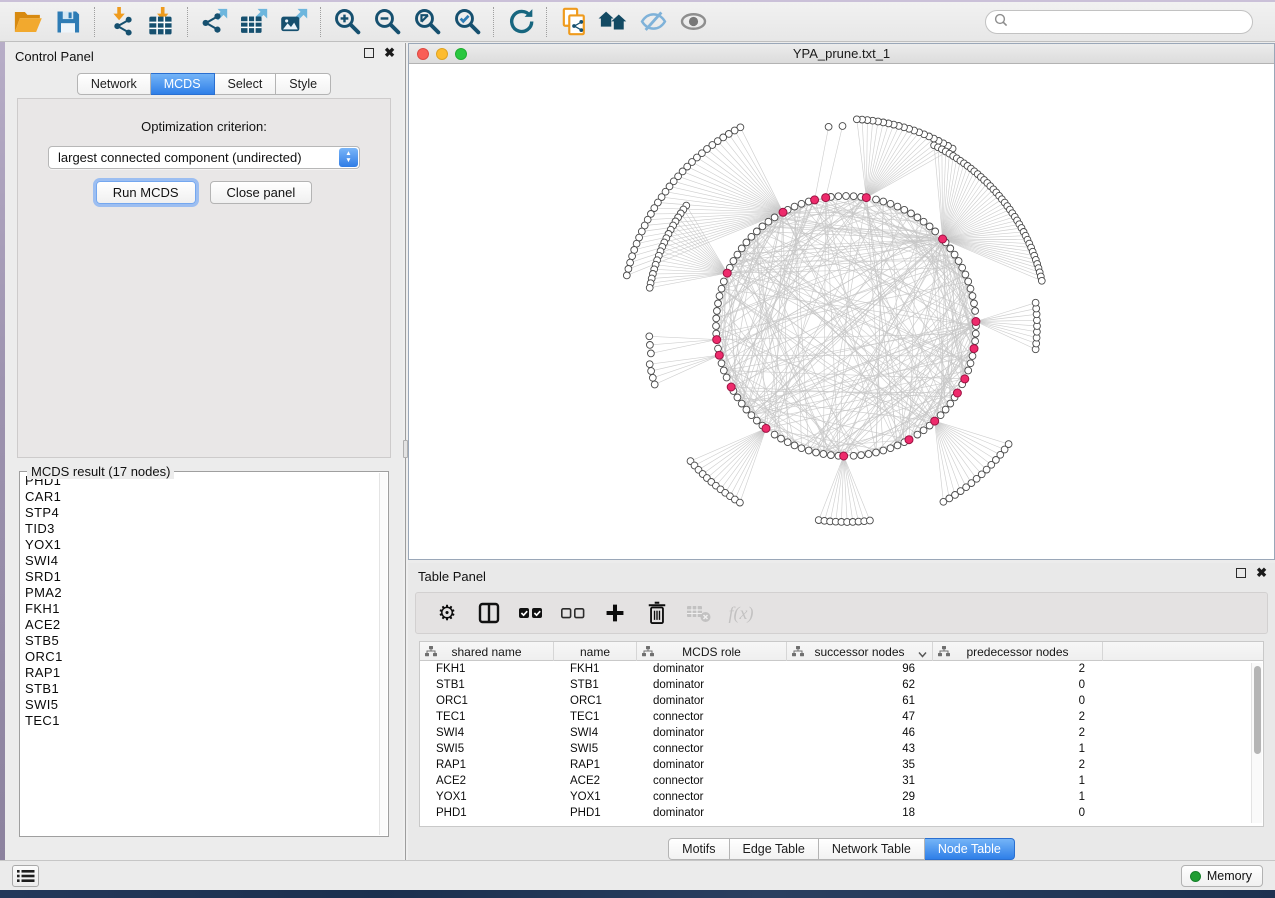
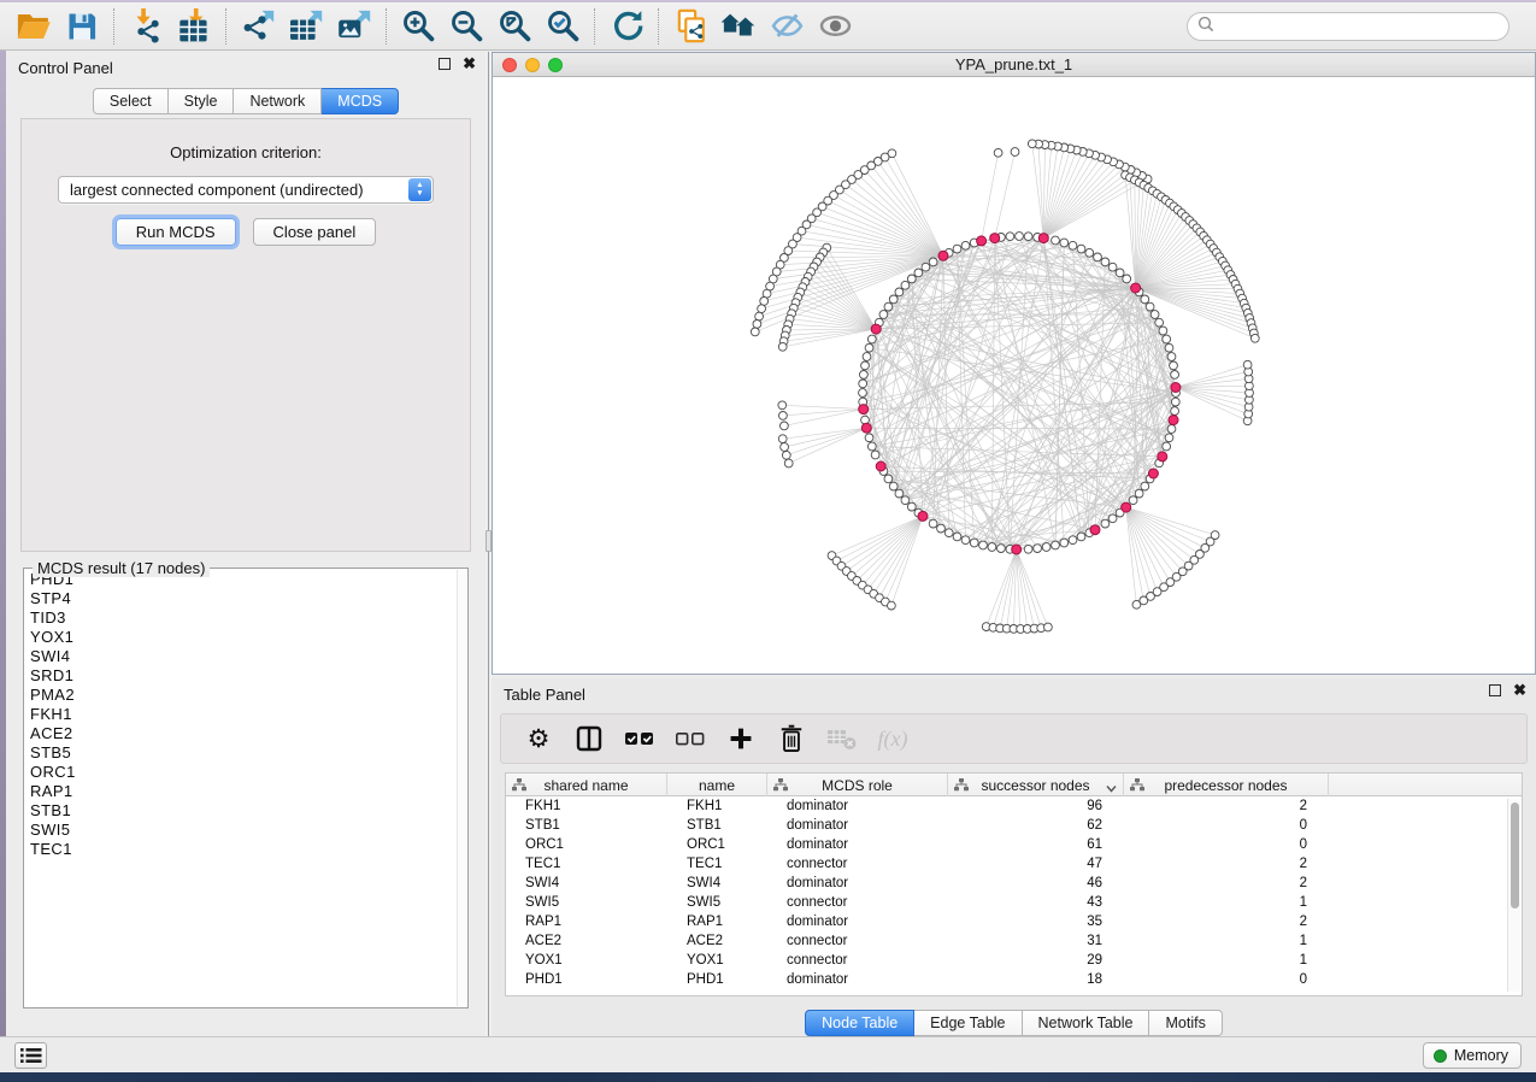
  Control Panel
  ✖
- Network
+ Select
- MCDS
+ Style
- Select
+ Network
- Style
+ MCDS
  Optimization criterion:
  largest connected component (undirected)
  Run MCDS
  Close panel
  MCDS result (17 nodes)
  PHD1
- CAR1
  STP4
  TID3
  YOX1
  SWI4
  SRD1
  PMA2
  FKH1
  ACE2
  STB5
  ORC1
  RAP1
  STB1
  SWI5
  TEC1
  YPA_prune.txt_1
  Table Panel
  ✖
  ⚙
  f(x)
  shared name
  name
  MCDS role
  successor nodes
  predecessor nodes
  FKH1
  FKH1
  dominator
  96
  2
  STB1
  STB1
  dominator
  62
  0
  ORC1
  ORC1
  dominator
  61
  0
  TEC1
  TEC1
  connector
  47
  2
  SWI4
  SWI4
  dominator
  46
  2
  SWI5
  SWI5
  connector
  43
  1
  RAP1
  RAP1
  dominator
  35
  2
  ACE2
  ACE2
  connector
  31
  1
  YOX1
  YOX1
  connector
  29
  1
  PHD1
  PHD1
  dominator
  18
  0
- Motifs
+ Node Table
  Edge Table
  Network Table
- Node Table
+ Motifs
  Memory
